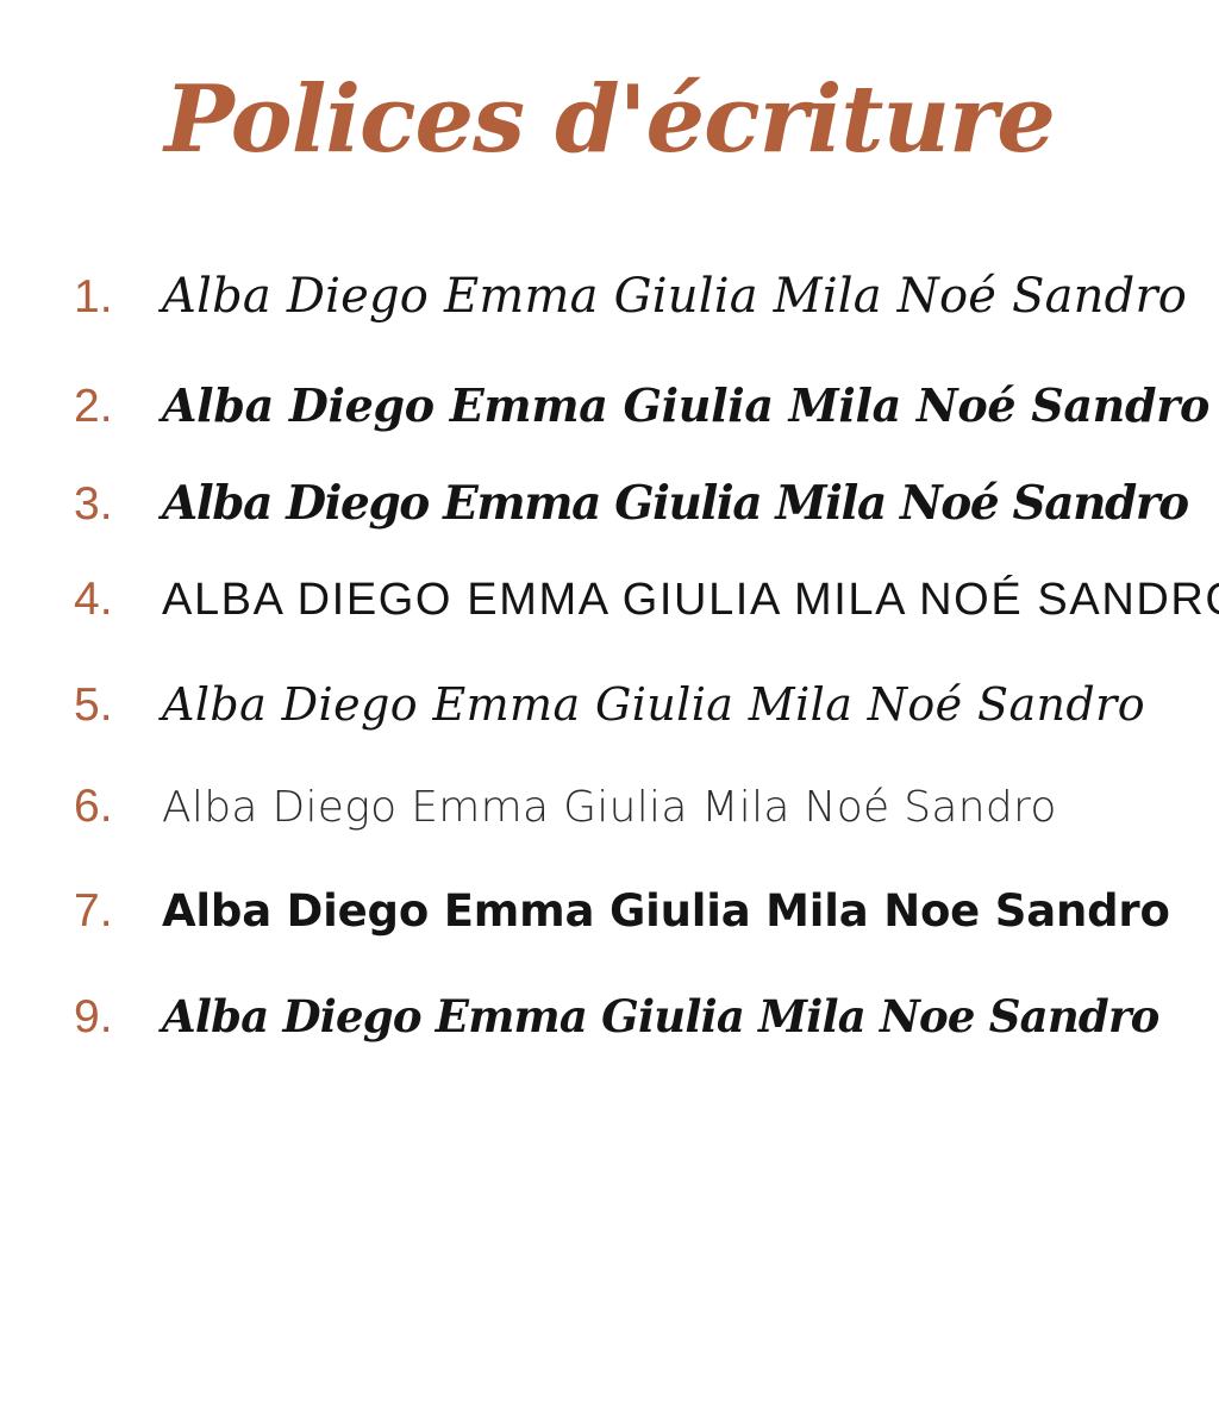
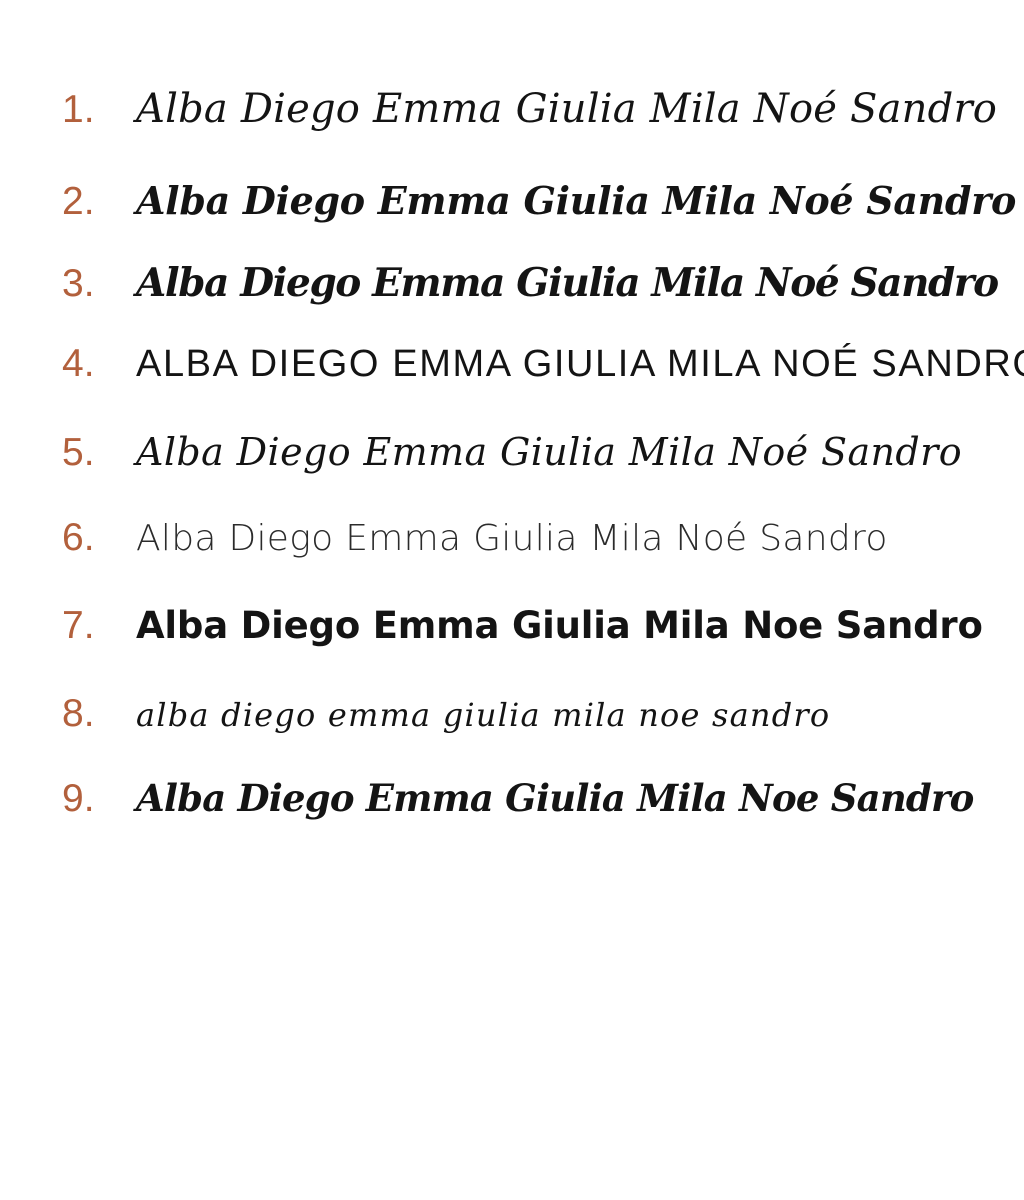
- Polices d'écriture
  1.
  Alba Diego Emma Giulia Mila Noé Sandro
  2.
  Alba Diego Emma Giulia Mila Noé Sandro
  3.
  Alba Diego Emma Giulia Mila Noé Sandro
  4.
  ALBA DIEGO EMMA GIULIA MILA NOÉ SANDR
  5.
  Alba Diego Emma Giulia Mila Noé Sandro
  6.
  Alba Diego Emma Giulia Mila Noé Sandro
  7.
  Alba Diego Emma Giulia Mila Noe Sandro
+ 8.
+ alba diego emma giulia mila noe sandro
  9.
  Alba Diego Emma Giulia Mila Noe Sandro
